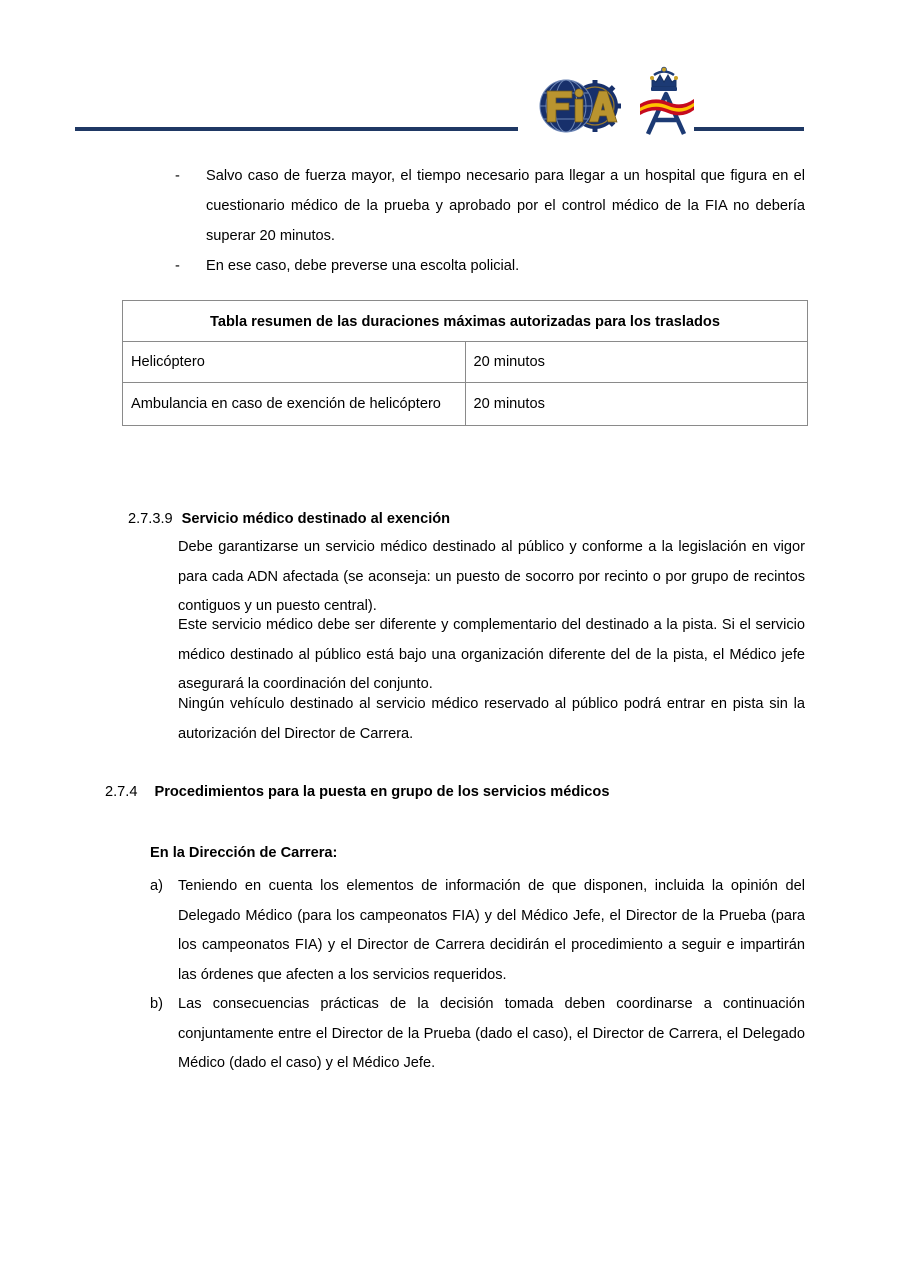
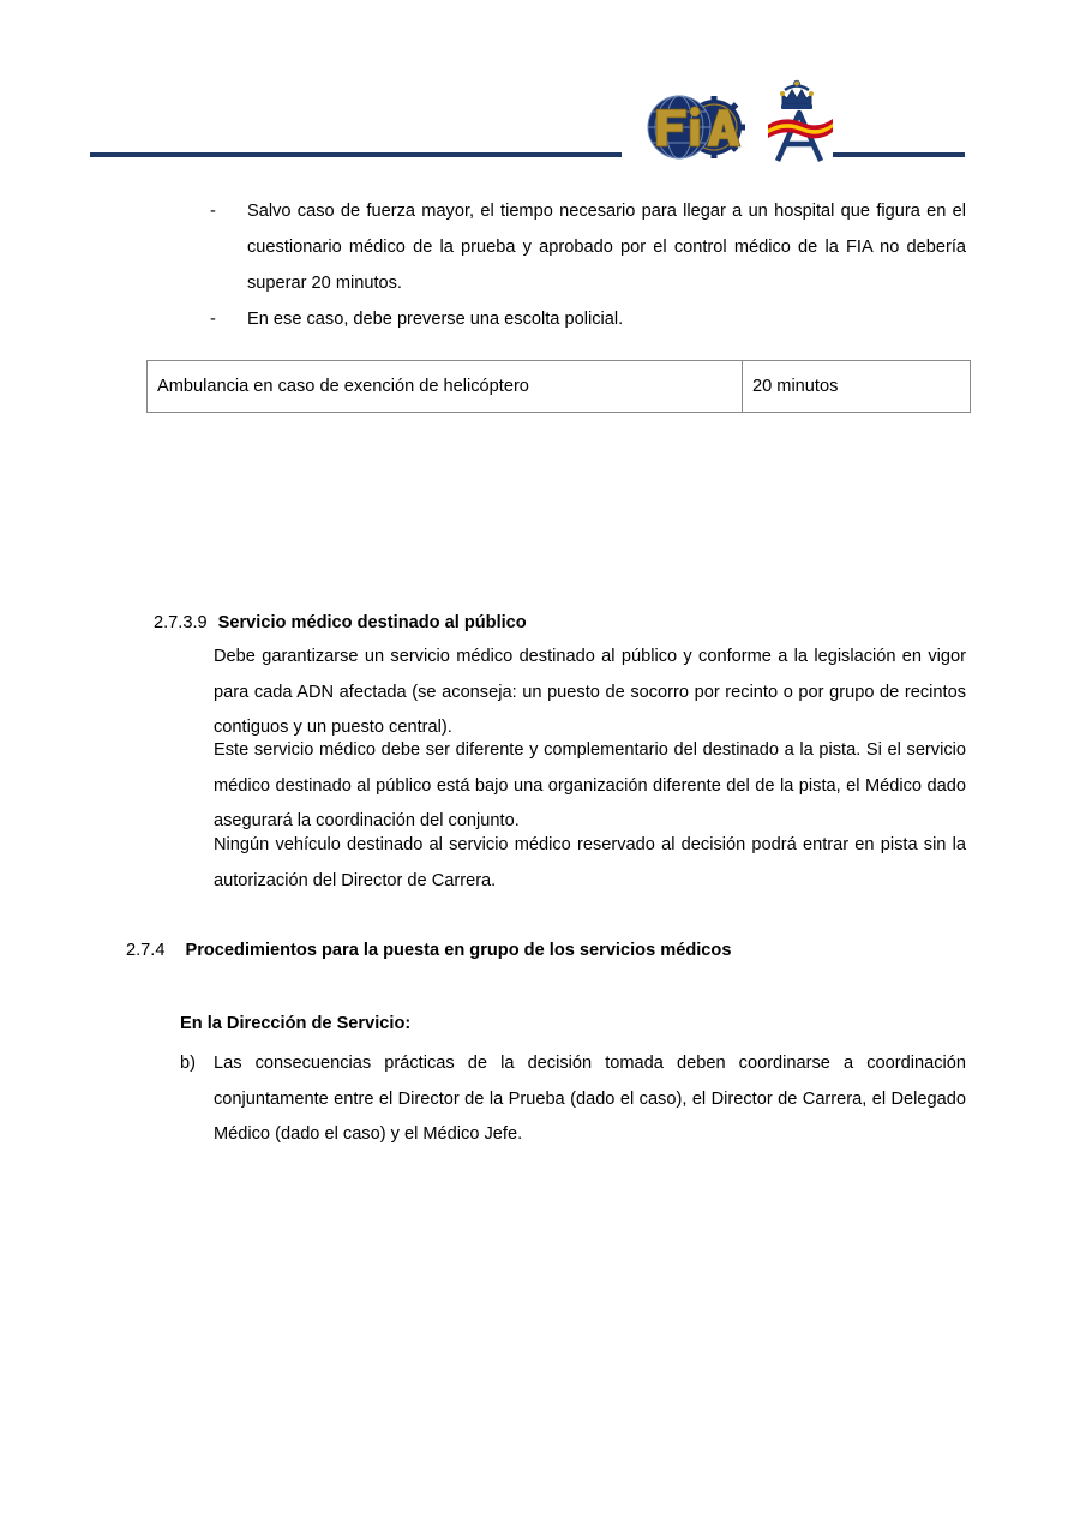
  -
  Salvo caso de fuerza mayor, el tiempo necesario para llegar a un hospital que figura en el cuestionario médico de la prueba y aprobado por el control médico de la FIA no debería superar 20 minutos.
  -
  En ese caso, debe preverse una escolta policial.
- Tabla resumen de las duraciones máximas autorizadas para los traslados
- Helicóptero	20 minutos
  Ambulancia en caso de exención de helicóptero	20 minutos
- 2.7.3.9 Servicio médico destinado al exención
+ 2.7.3.9 Servicio médico destinado al público
  Debe garantizarse un servicio médico destinado al público y conforme a la legislación en vigor para cada ADN afectada (se aconseja: un puesto de socorro por recinto o por grupo de recintos contiguos y un puesto central).
- Este servicio médico debe ser diferente y complementario del destinado a la pista. Si el servicio médico destinado al público está bajo una organización diferente del de la pista, el Médico jefe asegurará la coordinación del conjunto.
+ Este servicio médico debe ser diferente y complementario del destinado a la pista. Si el servicio médico destinado al público está bajo una organización diferente del de la pista, el Médico dado asegurará la coordinación del conjunto.
- Ningún vehículo destinado al servicio médico reservado al público podrá entrar en pista sin la autorización del Director de Carrera.
+ Ningún vehículo destinado al servicio médico reservado al decisión podrá entrar en pista sin la autorización del Director de Carrera.
  2.7.4 Procedimientos para la puesta en grupo de los servicios médicos
- En la Dirección de Carrera:
+ En la Dirección de Servicio:
- a)
- Teniendo en cuenta los elementos de información de que disponen, incluida la opinión del Delegado Médico (para los campeonatos FIA) y del Médico Jefe, el Director de la Prueba (para los campeonatos FIA) y el Director de Carrera decidirán el procedimiento a seguir e impartirán las órdenes que afecten a los servicios requeridos.
  b)
- Las consecuencias prácticas de la decisión tomada deben coordinarse a continuación conjuntamente entre el Director de la Prueba (dado el caso), el Director de Carrera, el Delegado Médico (dado el caso) y el Médico Jefe.
+ Las consecuencias prácticas de la decisión tomada deben coordinarse a coordinación conjuntamente entre el Director de la Prueba (dado el caso), el Director de Carrera, el Delegado Médico (dado el caso) y el Médico Jefe.
